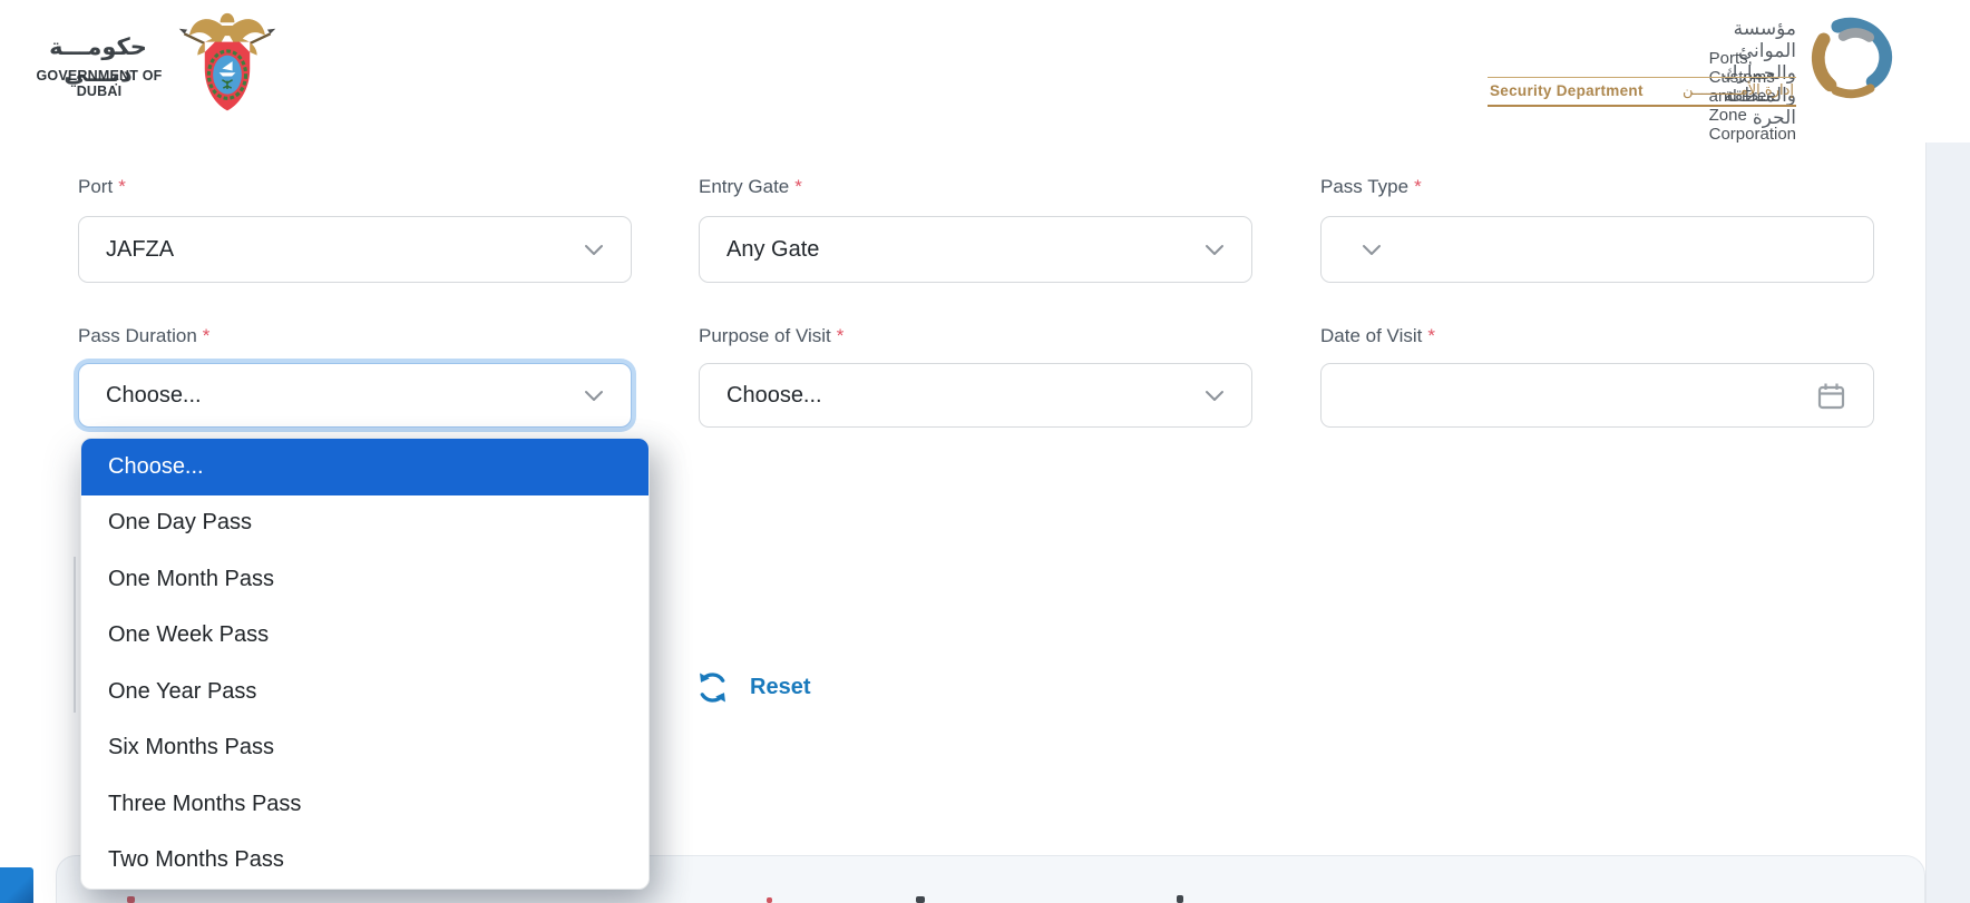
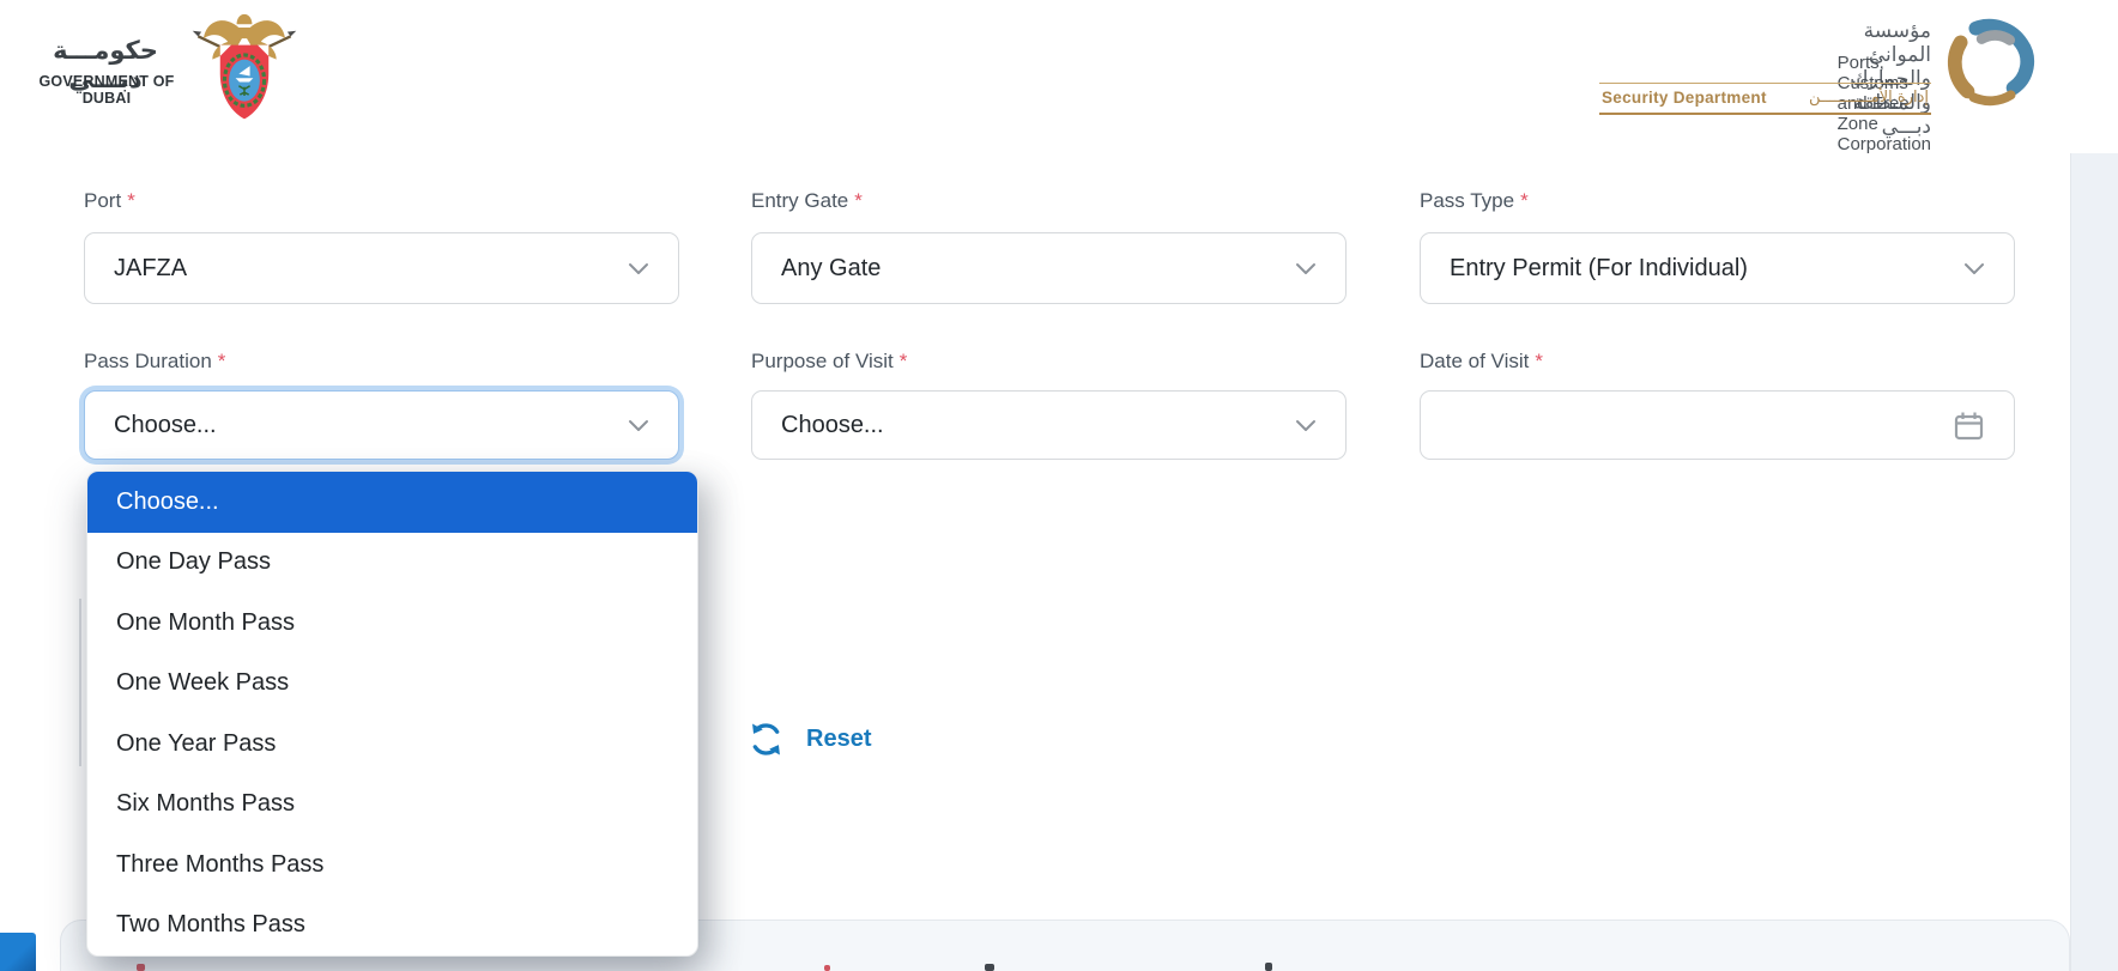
  حكومـــة دبـــي
  GOVERNMENT OF DUBAI
- مؤسسة الموانئ والجمارك والمنطقة الحرة
+ مؤسسة الموانئ والجمارك والمنطقة دبـــي
  Ports, Customs and Free Zone Corporation
  Security Department
  إدارة الأمـــــــــــن
  Port *
  JAFZA
  Entry Gate *
  Any Gate
  Pass Type *
+ Entry Permit (For Individual)
  Pass Duration *
  Choose...
  Purpose of Visit *
  Choose...
  Date of Visit *
  Choose...
  One Day Pass
  One Month Pass
  One Week Pass
  One Year Pass
  Six Months Pass
  Three Months Pass
  Two Months Pass
  Reset
